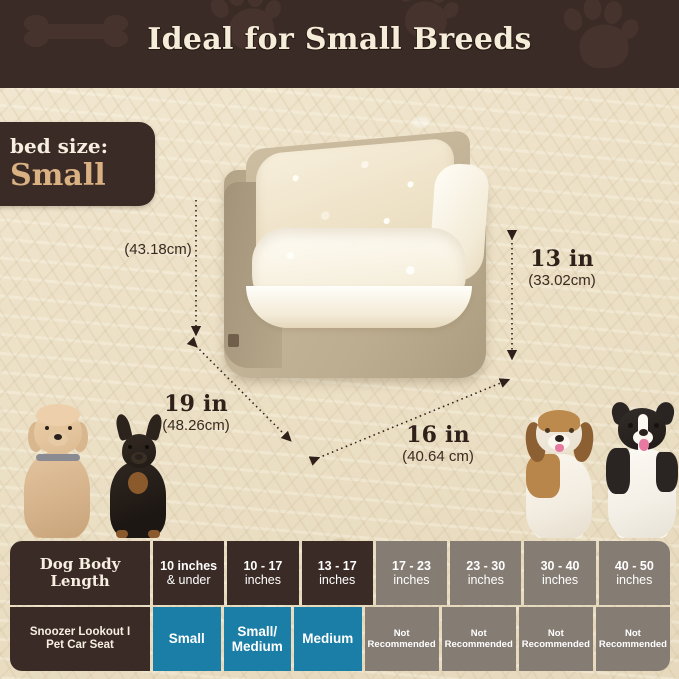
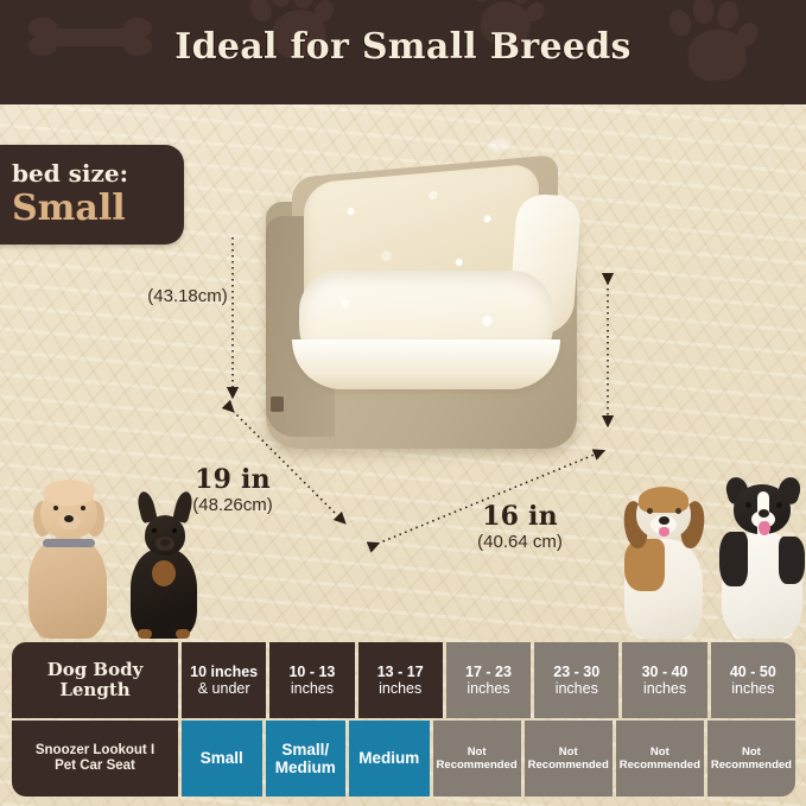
  Ideal for Small Breeds
  bed size:
  Small
  (43.18cm)
- 13 in
- (33.02cm)
  19 in
  (48.26cm)
  16 in
  (40.64 cm)
  Dog Body
  Length
  10 inches
  & under
- 10 - 17
+ 10 - 13
  inches
  13 - 17
  inches
  17 - 23
  inches
  23 - 30
  inches
  30 - 40
  inches
  40 - 50
  inches
  Snoozer Lookout I
  Pet Car Seat
  Small
  Small/
  Medium
  Medium
  Not
  Recommended
  Not
  Recommended
  Not
  Recommended
  Not
  Recommended
